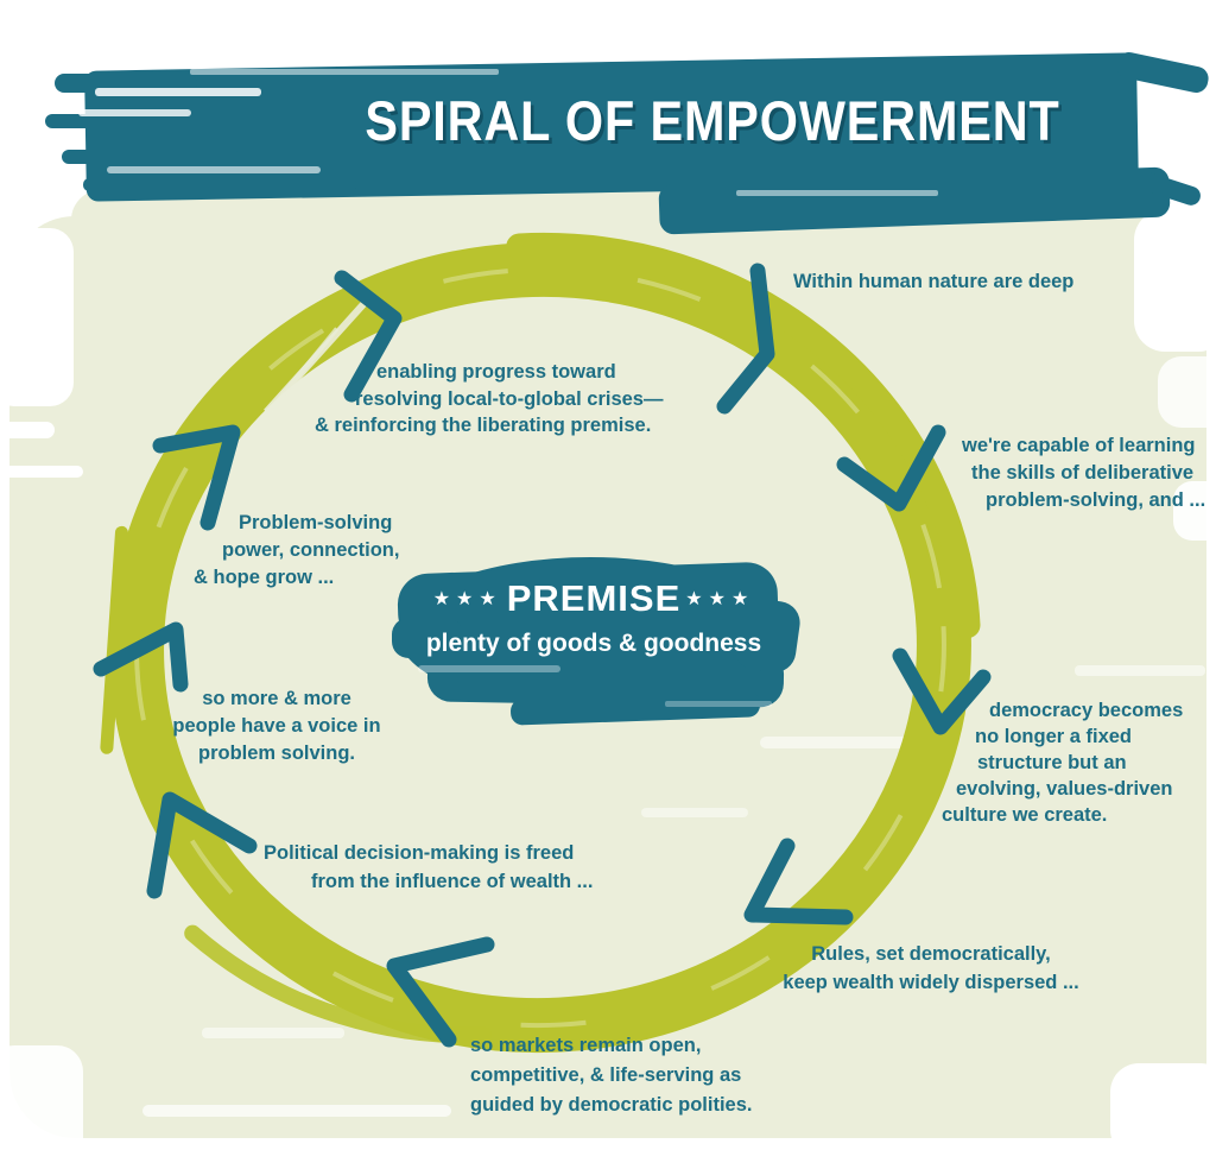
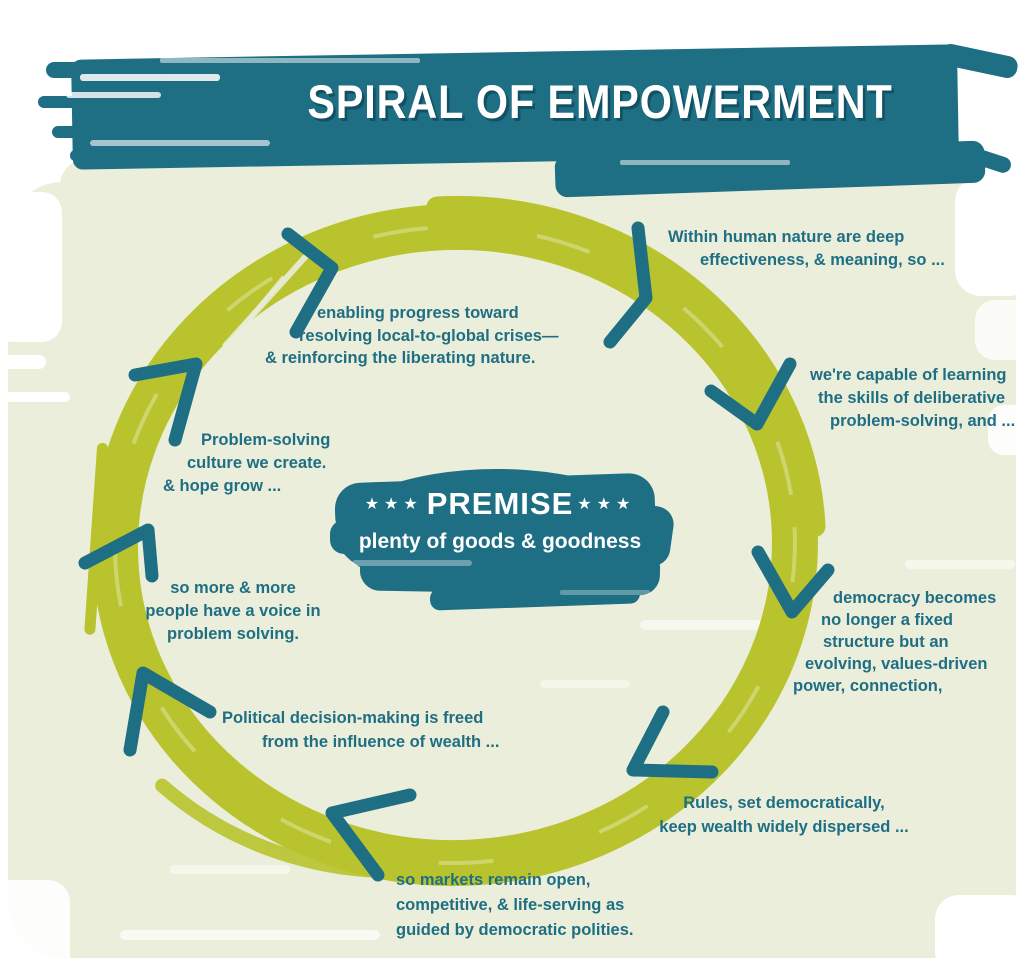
  SPIRAL OF EMPOWERMENT
  Within human nature are deep
+ effectiveness, & meaning, so ...
  we're capable of learning
  the skills of deliberative
  problem-solving, and ...
  democracy becomes
  no longer a fixed
  structure but an
  evolving, values-driven
- culture we create.
+ power, connection,
  Rules, set democratically,
  keep wealth widely dispersed ...
  so markets remain open,
  competitive, & life-serving as
  guided by democratic polities.
  Political decision-making is freed
  from the influence of wealth ...
  so more & more
  people have a voice in
  problem solving.
  Problem-solving
- power, connection,
+ culture we create.
  & hope grow ...
  enabling progress toward
  resolving local-to-global crises—
- & reinforcing the liberating premise.
+ & reinforcing the liberating nature.
  ★★★ PREMISE ★★★
  plenty of goods & goodness
